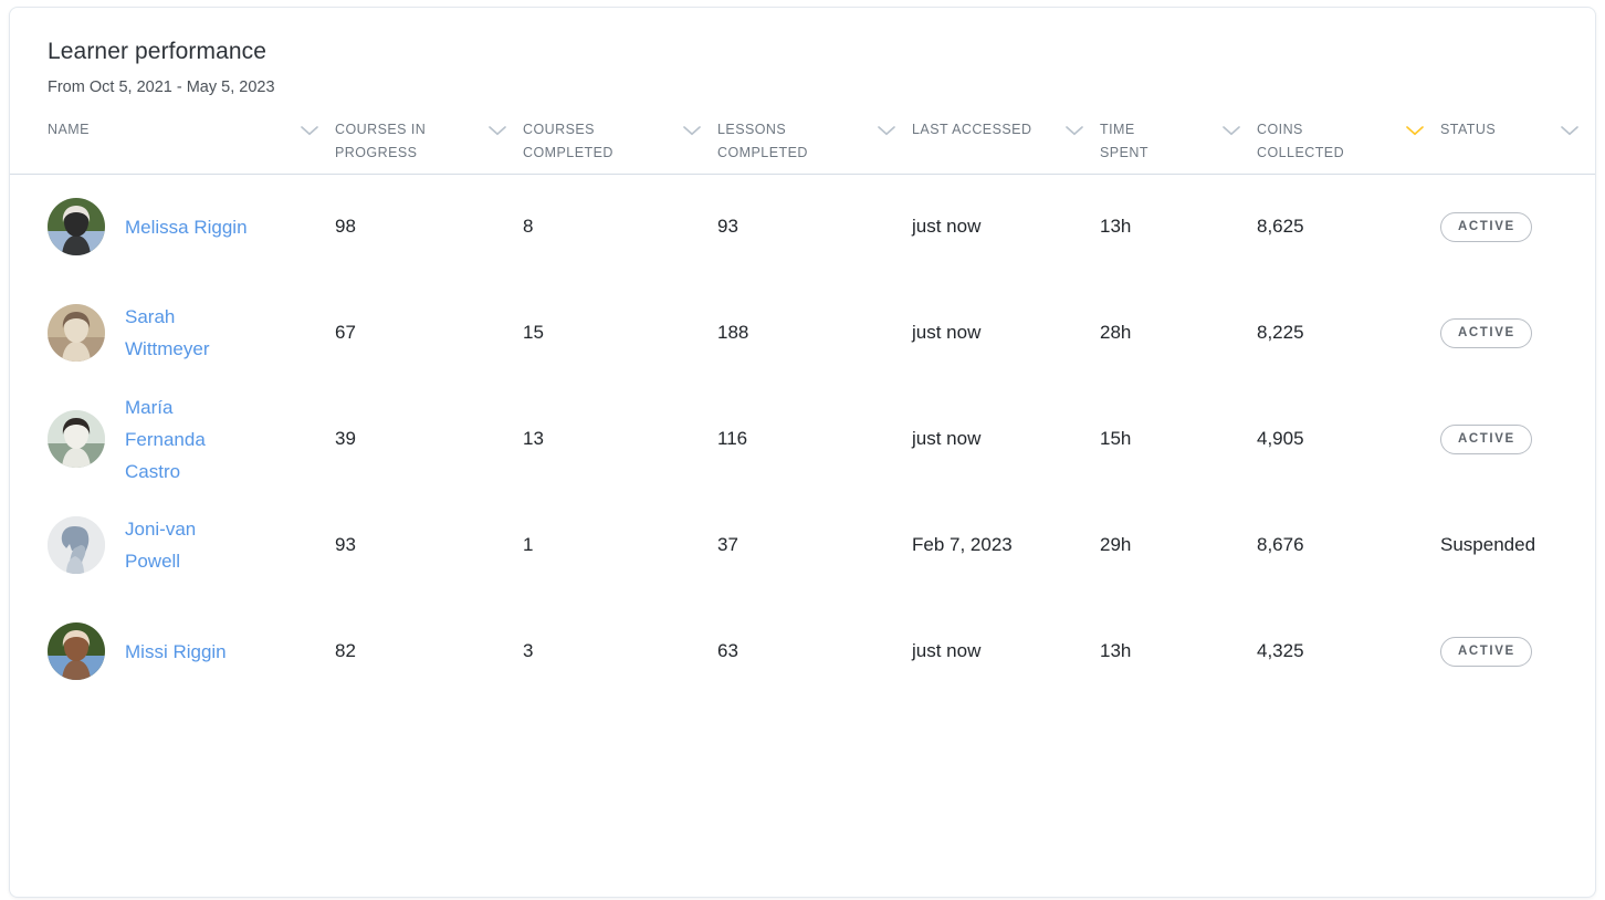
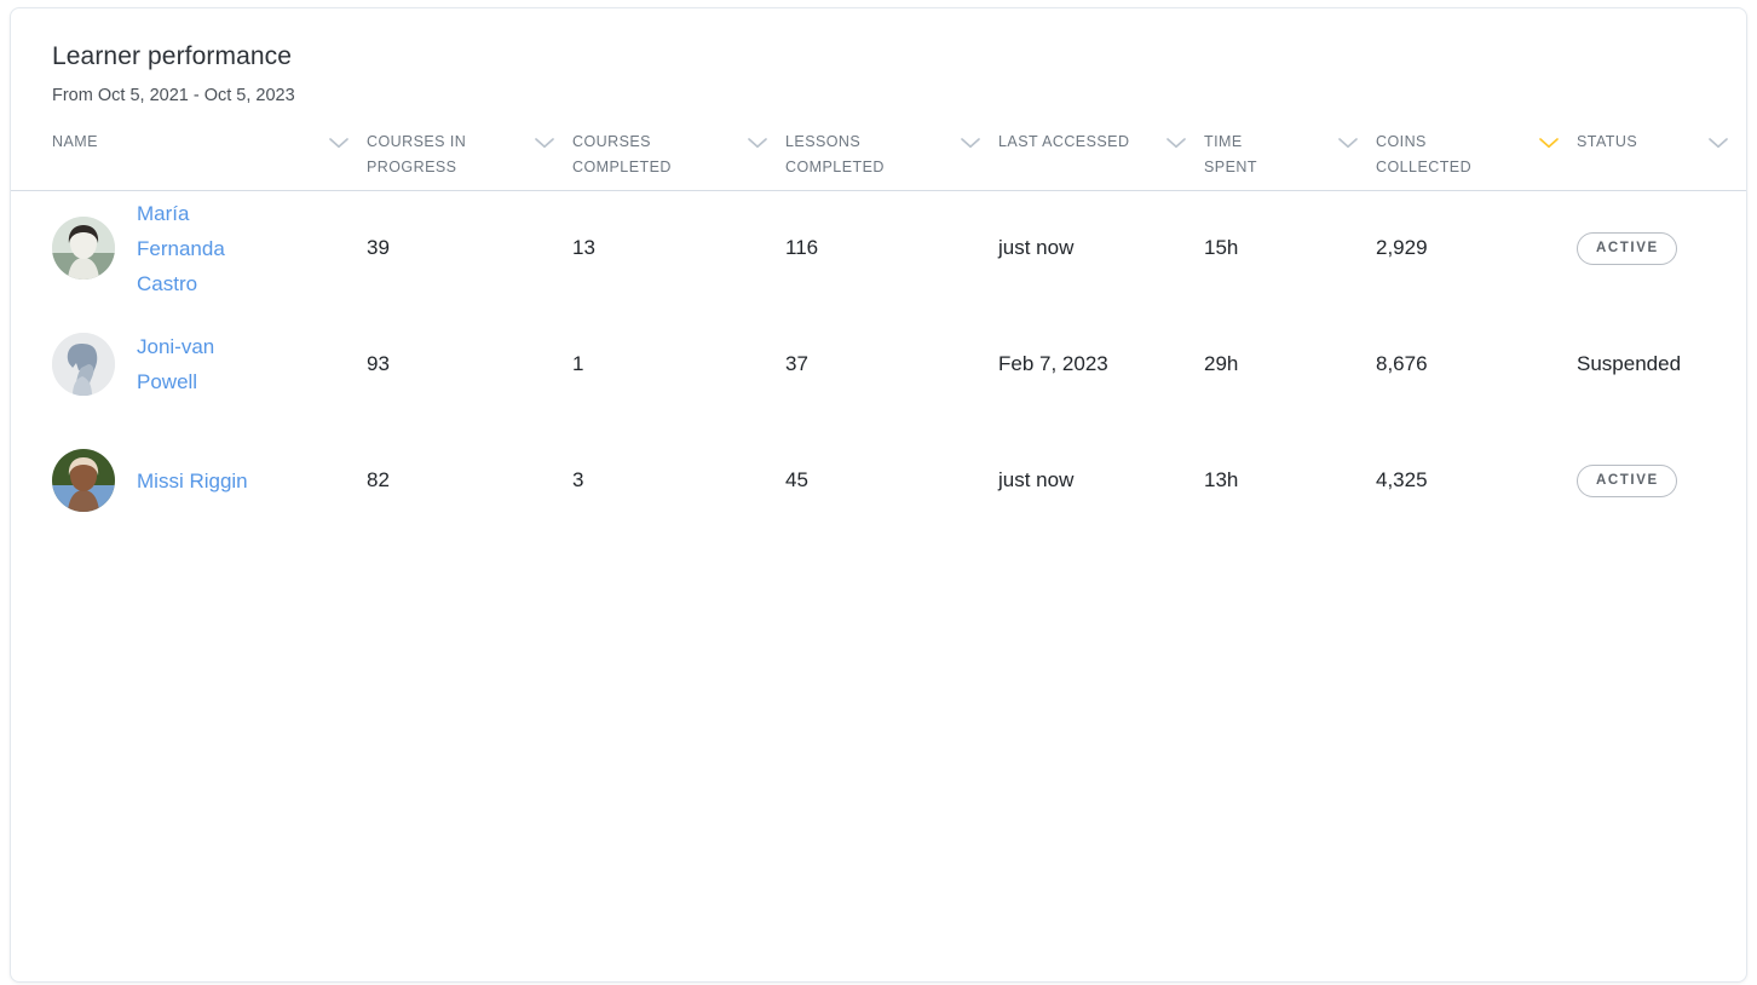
  Learner performance
- From Oct 5, 2021 - May 5, 2023
+ From Oct 5, 2021 - Oct 5, 2023
  NAME	COURSES IN PROGRESS	COURSES COMPLETED	LESSONS COMPLETED	LAST ACCESSED	TIME SPENT	COINS COLLECTED	STATUS
- Melissa Riggin	98	8	93	just now	13h	8,625	ACTIVE
- Sarah Wittmeyer	67	15	188	just now	28h	8,225	ACTIVE
- María Fernanda Castro	39	13	116	just now	15h	4,905	ACTIVE
+ María Fernanda Castro	39	13	116	just now	15h	2,929	ACTIVE
  Joni-van Powell	93	1	37	Feb 7, 2023	29h	8,676	Suspended
- Missi Riggin	82	3	63	just now	13h	4,325	ACTIVE
+ Missi Riggin	82	3	45	just now	13h	4,325	ACTIVE
